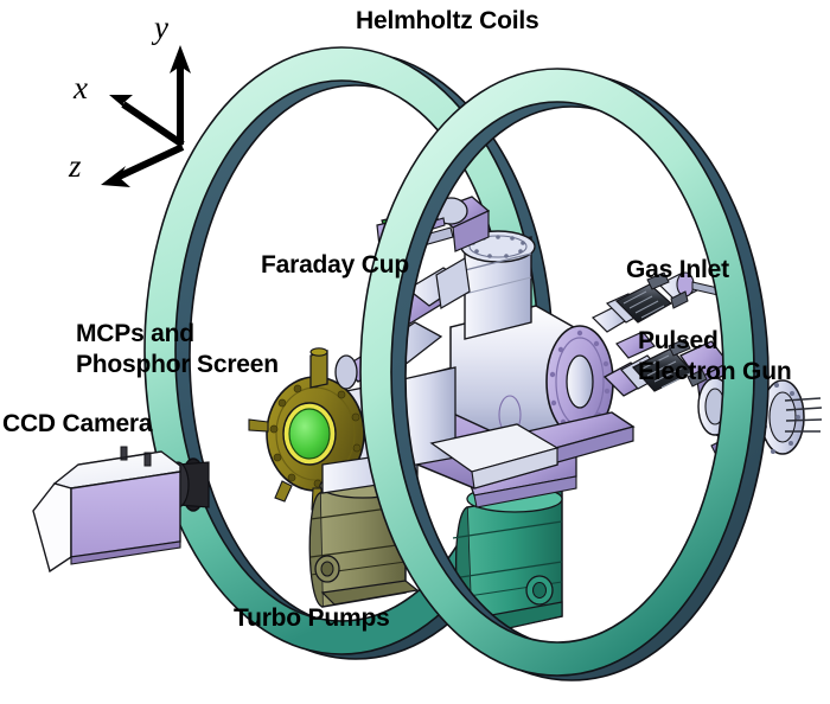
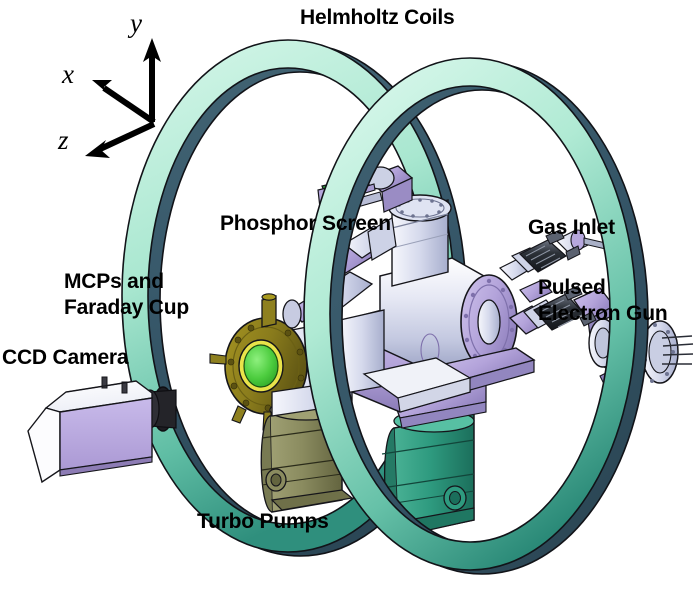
  y
  x
  z
  Helmholtz Coils
- Faraday Cup
+ Phosphor Screen
  Gas Inlet
  Pulsed
  Electron Gun
  MCPs and
- Phosphor Screen
+ Faraday Cup
  CCD Camera
  Turbo Pumps
